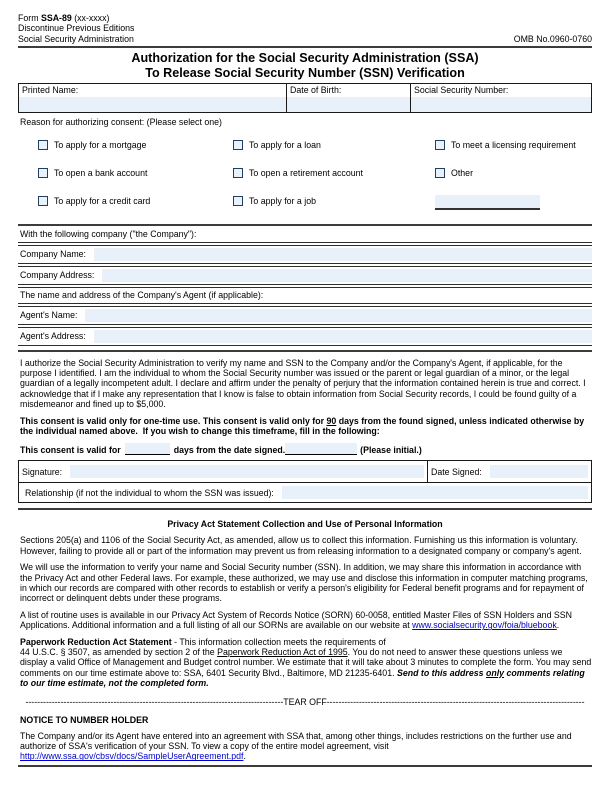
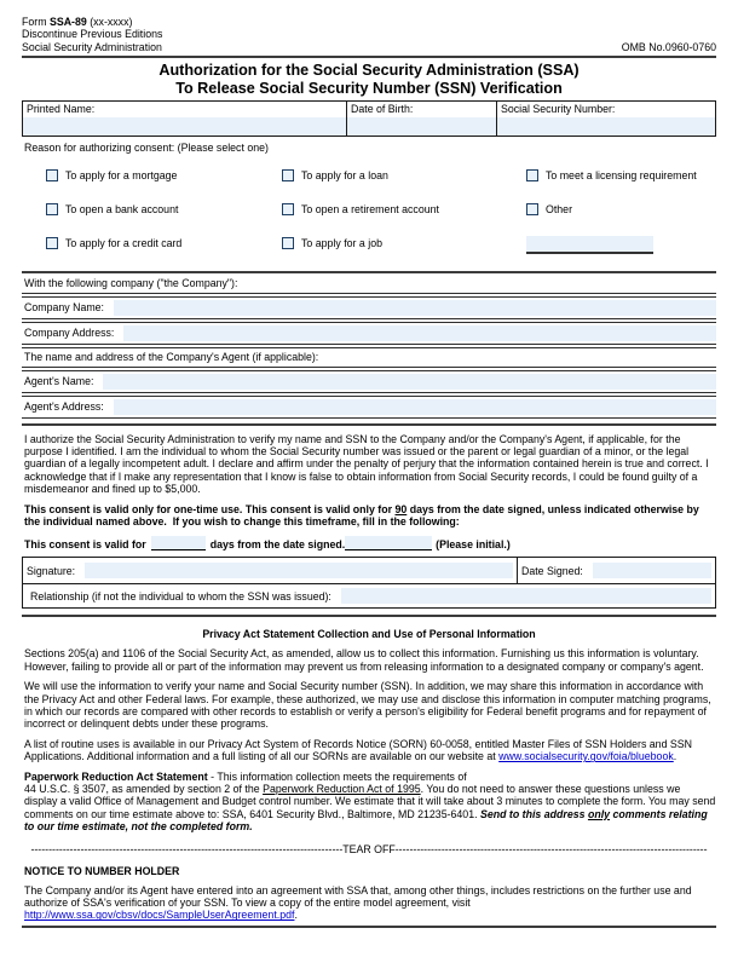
  Form SSA-89 (xx-xxxx)
  Discontinue Previous Editions
  Social Security Administration
  OMB No.0960-0760
  Authorization for the Social Security Administration (SSA)
  To Release Social Security Number (SSN) Verification
  Printed Name:
  Date of Birth:
  Social Security Number:
  Reason for authorizing consent: (Please select one)
  To apply for a mortgage
  To apply for a loan
  To meet a licensing requirement
  To open a bank account
  To open a retirement account
  Other
  To apply for a credit card
  To apply for a job
  With the following company ("the Company"):
  Company Name:
  Company Address:
  The name and address of the Company's Agent (if applicable):
  Agent's Name:
  Agent's Address:
  I authorize the Social Security Administration to verify my name and SSN to the Company and/or the Company's Agent, if applicable, for the purpose I identified. I am the individual to whom the Social Security number was issued or the parent or legal guardian of a minor, or the legal guardian of a legally incompetent adult. I declare and affirm under the penalty of perjury that the information contained herein is true and correct. I acknowledge that if I make any representation that I know is false to obtain information from Social Security records, I could be found guilty of a misdemeanor and fined up to $5,000.
- This consent is valid only for one-time use. This consent is valid only for 90 days from the found signed, unless indicated otherwise by the individual named above. If you wish to change this timeframe, fill in the following:
+ This consent is valid only for one-time use. This consent is valid only for 90 days from the date signed, unless indicated otherwise by the individual named above. If you wish to change this timeframe, fill in the following:
  This consent is valid for
  days from the date signed.
  (Please initial.)
  Signature:
  Date Signed:
  Relationship (if not the individual to whom the SSN was issued):
  Privacy Act Statement Collection and Use of Personal Information
  Sections 205(a) and 1106 of the Social Security Act, as amended, allow us to collect this information. Furnishing us this information is voluntary. However, failing to provide all or part of the information may prevent us from releasing information to a designated company or company's agent.
  We will use the information to verify your name and Social Security number (SSN). In addition, we may share this information in accordance with the Privacy Act and other Federal laws. For example, these authorized, we may use and disclose this information in computer matching programs, in which our records are compared with other records to establish or verify a person's eligibility for Federal benefit programs and for repayment of incorrect or delinquent debts under these programs.
  A list of routine uses is available in our Privacy Act System of Records Notice (SORN) 60-0058, entitled Master Files of SSN Holders and SSN Applications. Additional information and a full listing of all our SORNs are available on our website at www.socialsecurity.gov/foia/bluebook.
  Paperwork Reduction Act Statement - This information collection meets the requirements of
  44 U.S.C. § 3507, as amended by section 2 of the Paperwork Reduction Act of 1995. You do not need to answer these questions unless we display a valid Office of Management and Budget control number. We estimate that it will take about 3 minutes to complete the form. You may send comments on our time estimate above to: SSA, 6401 Security Blvd., Baltimore, MD 21235-6401. Send to this address only comments relating to our time estimate, not the completed form.
  ----------------------------------------------------------------------------------------
  TEAR OFF
  ----------------------------------------------------------------------------------------
  NOTICE TO NUMBER HOLDER
  The Company and/or its Agent have entered into an agreement with SSA that, among other things, includes restrictions on the further use and authorize of SSA's verification of your SSN. To view a copy of the entire model agreement, visit http://www.ssa.gov/cbsv/docs/SampleUserAgreement.pdf.
